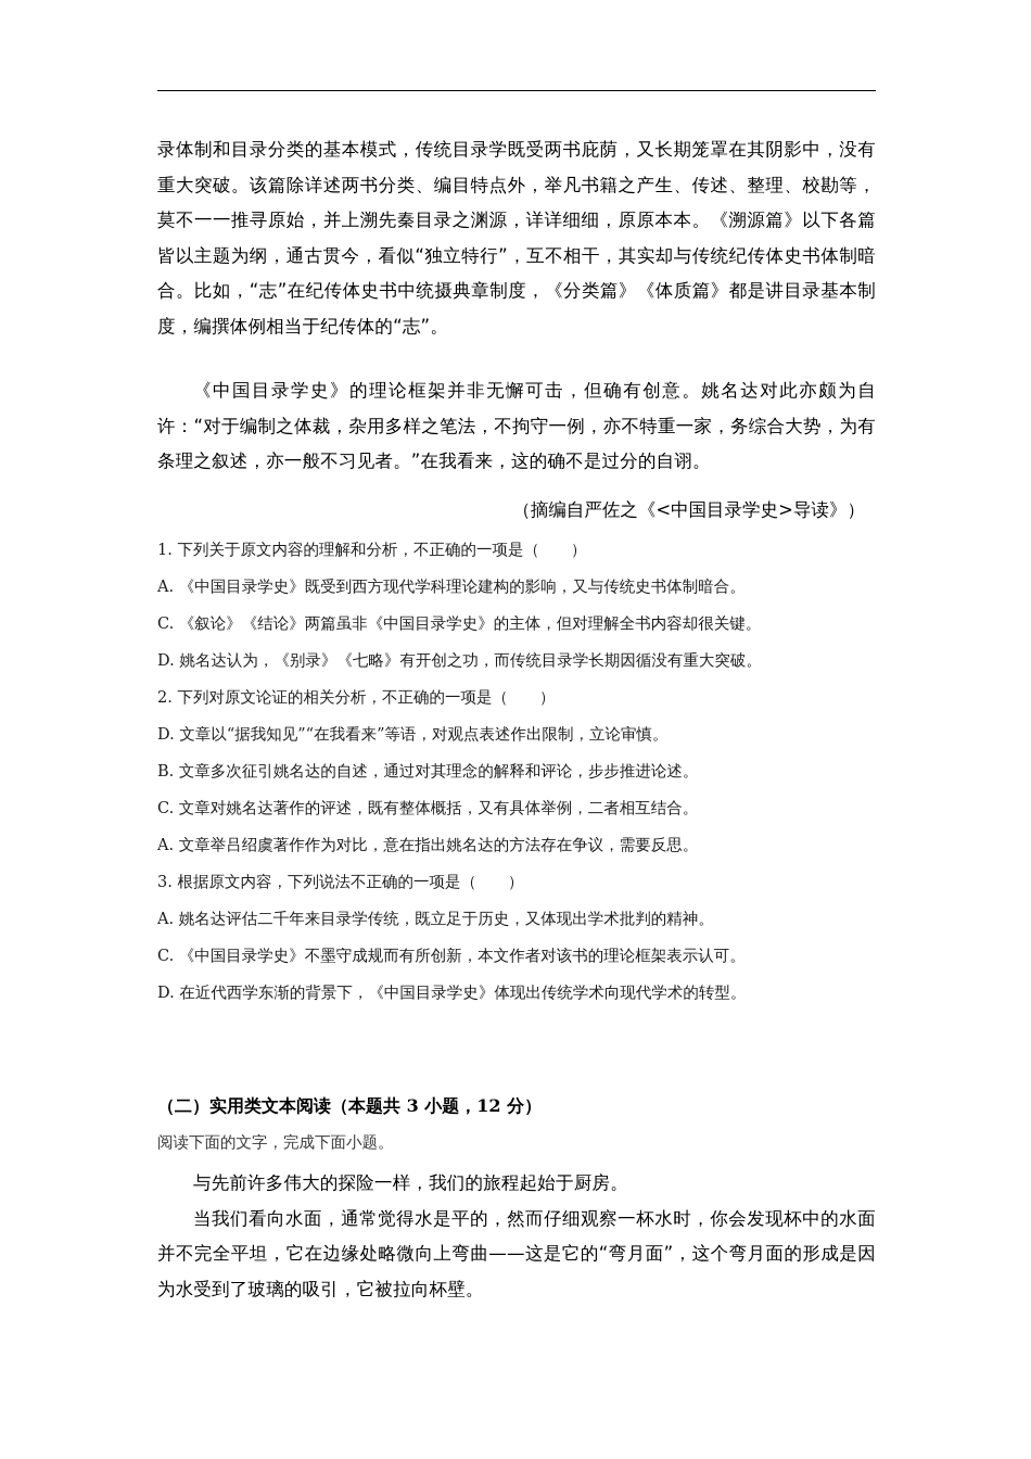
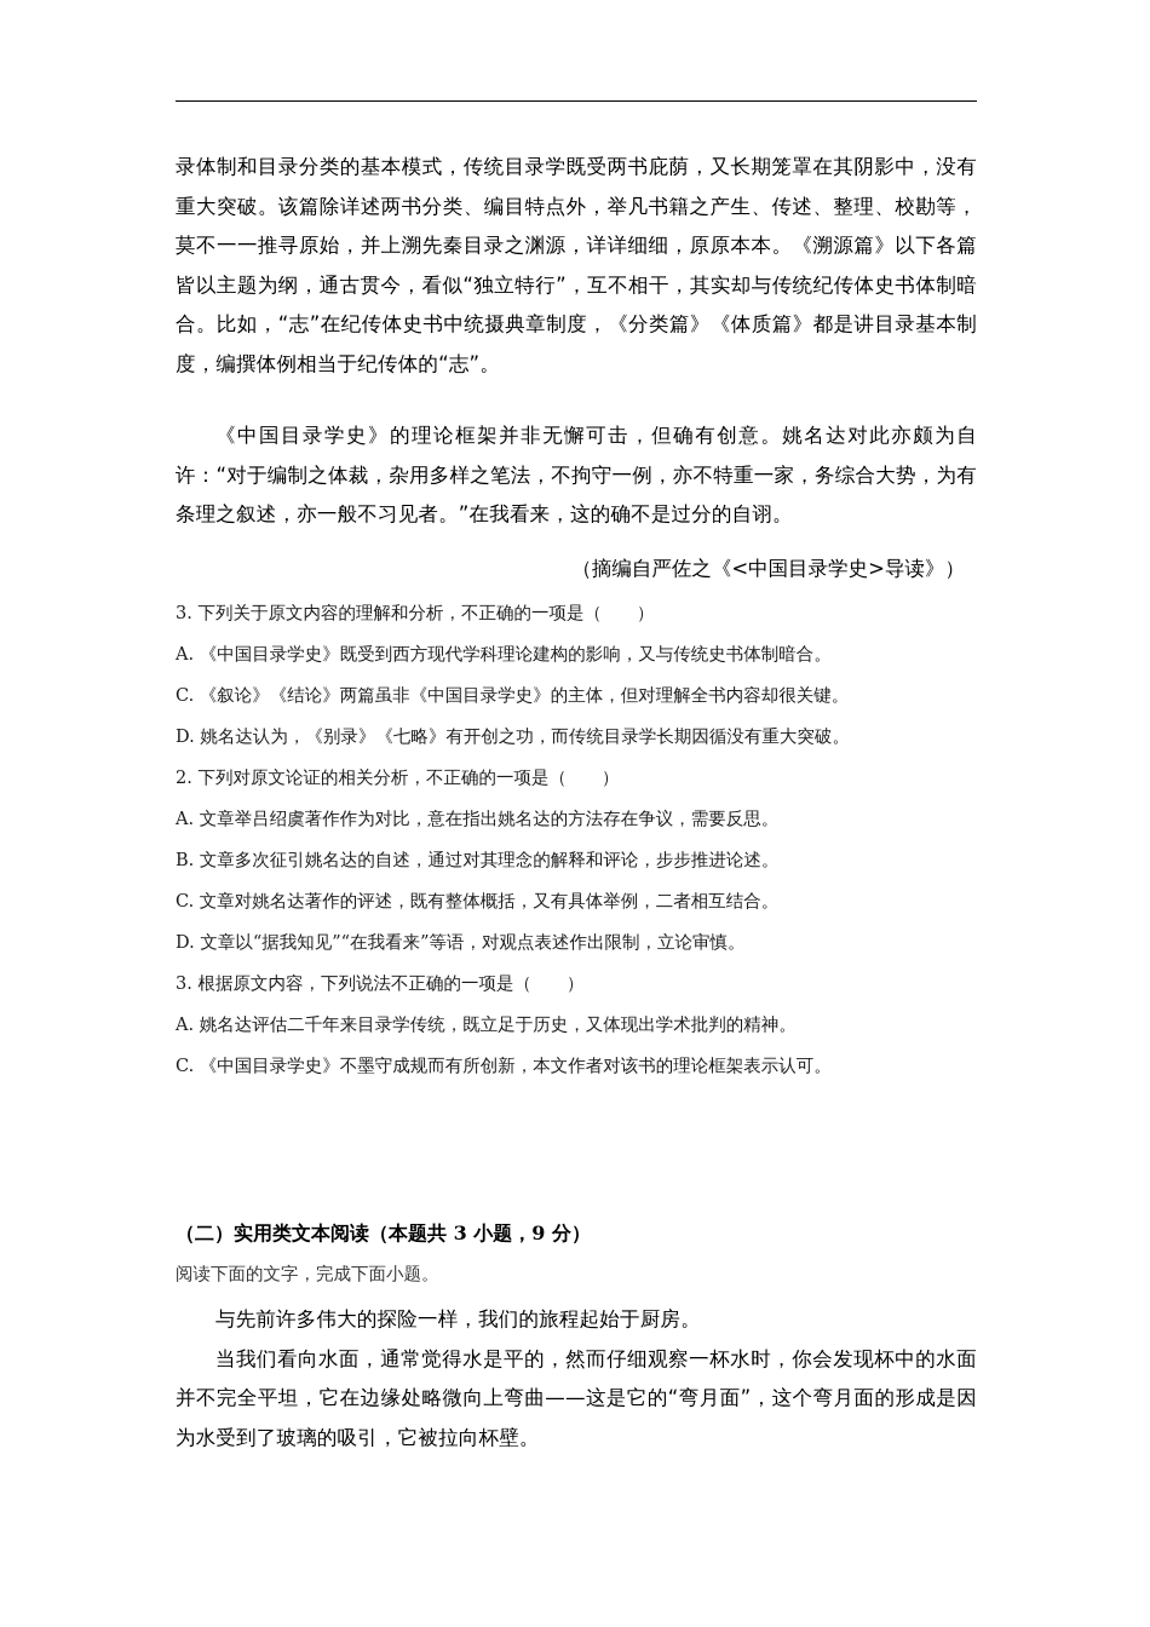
  录体制和目录分类的基本模式，传统目录学既受两书庇荫，又长期笼罩在其阴影中，没有重大突破。该篇除详述两书分类、编目特点外，举凡书籍之产生、传述、整理、校勘等，莫不一一推寻原始，并上溯先秦目录之渊源，详详细细，原原本本。《溯源篇》以下各篇皆以主题为纲，通古贯今，看似“独立特行”，互不相干，其实却与传统纪传体史书体制暗合。比如，“志”在纪传体史书中统摄典章制度，《分类篇》《体质篇》都是讲目录基本制度，编撰体例相当于纪传体的“志”。
  《中国目录学史》的理论框架并非无懈可击，但确有创意。姚名达对此亦颇为自许：“对于编制之体裁，杂用多样之笔法，不拘守一例，亦不特重一家，务综合大势，为有条理之叙述，亦一般不习见者。”在我看来，这的确不是过分的自诩。
  （摘编自严佐之《<中国目录学史>导读》）
- 1. 下列关于原文内容的理解和分析，不正确的一项是（ ）
+ 3. 下列关于原文内容的理解和分析，不正确的一项是（ ）
  A. 《中国目录学史》既受到西方现代学科理论建构的影响，又与传统史书体制暗合。
  C. 《叙论》《结论》两篇虽非《中国目录学史》的主体，但对理解全书内容却很关键。
  D. 姚名达认为，《别录》《七略》有开创之功，而传统目录学长期因循没有重大突破。
  2. 下列对原文论证的相关分析，不正确的一项是（ ）
- D. 文章以“据我知见”“在我看来”等语，对观点表述作出限制，立论审慎。
+ A. 文章举吕绍虞著作作为对比，意在指出姚名达的方法存在争议，需要反思。
  B. 文章多次征引姚名达的自述，通过对其理念的解释和评论，步步推进论述。
  C. 文章对姚名达著作的评述，既有整体概括，又有具体举例，二者相互结合。
- A. 文章举吕绍虞著作作为对比，意在指出姚名达的方法存在争议，需要反思。
+ D. 文章以“据我知见”“在我看来”等语，对观点表述作出限制，立论审慎。
  3. 根据原文内容，下列说法不正确的一项是（ ）
  A. 姚名达评估二千年来目录学传统，既立足于历史，又体现出学术批判的精神。
  C. 《中国目录学史》不墨守成规而有所创新，本文作者对该书的理论框架表示认可。
- D. 在近代西学东渐的背景下，《中国目录学史》体现出传统学术向现代学术的转型。
- （二）实用类文本阅读（本题共 3 小题，12 分）
+ （二）实用类文本阅读（本题共 3 小题，9 分）
  阅读下面的文字，完成下面小题。
  与先前许多伟大的探险一样，我们的旅程起始于厨房。
  当我们看向水面，通常觉得水是平的，然而仔细观察一杯水时，你会发现杯中的水面并不完全平坦，它在边缘处略微向上弯曲——这是它的“弯月面”，这个弯月面的形成是因为水受到了玻璃的吸引，它被拉向杯壁。
